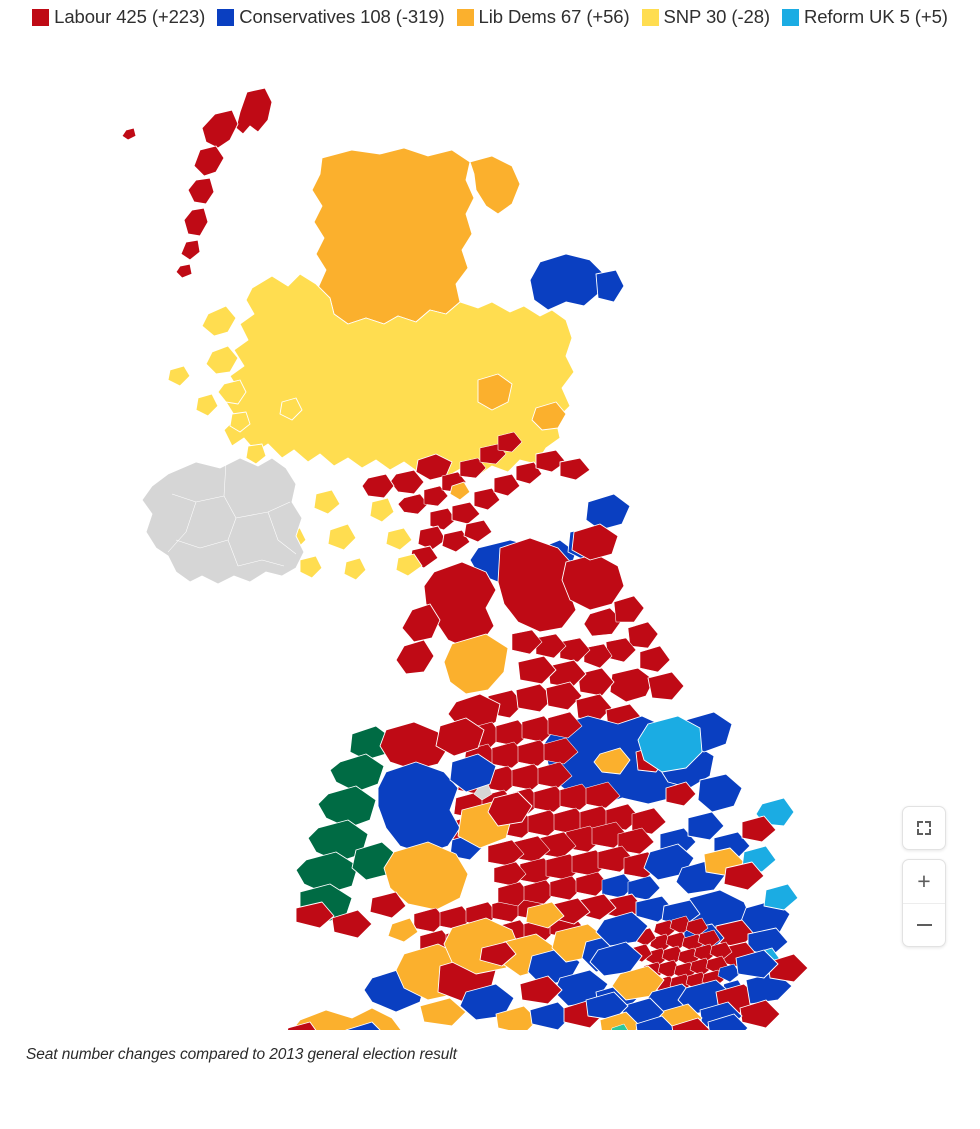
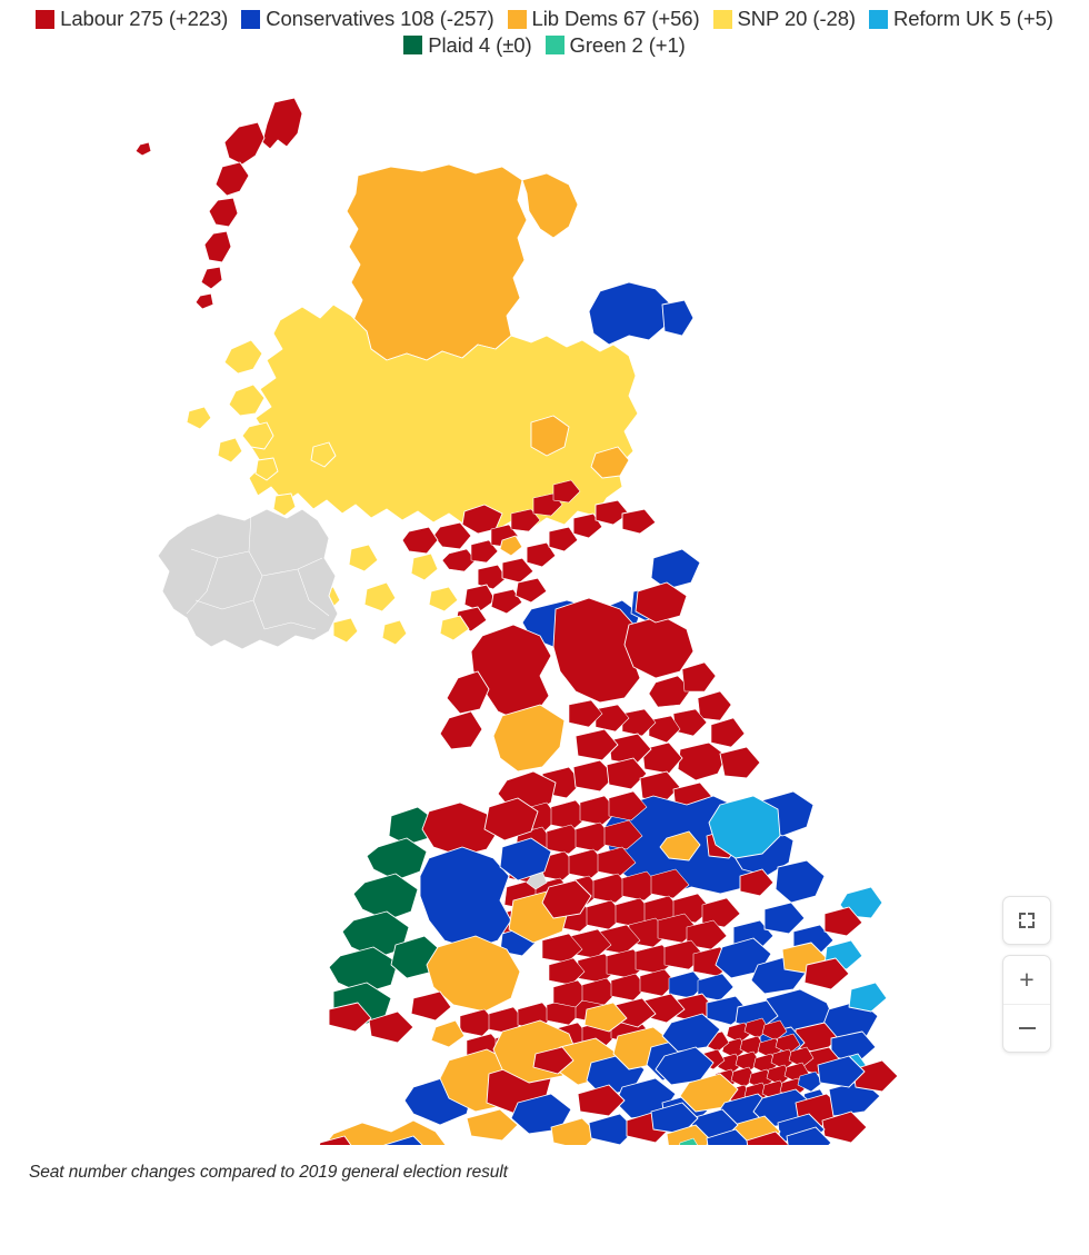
- Labour 425 (+223)
+ Labour 275 (+223)
- Conservatives 108 (-319)
+ Conservatives 108 (-257)
  Lib Dems 67 (+56)
- SNP 30 (-28)
+ SNP 20 (-28)
  Reform UK 5 (+5)
+ Plaid 4 (±0)
+ Green 2 (+1)
  +
- Seat number changes compared to 2013 general election result
+ Seat number changes compared to 2019 general election result
